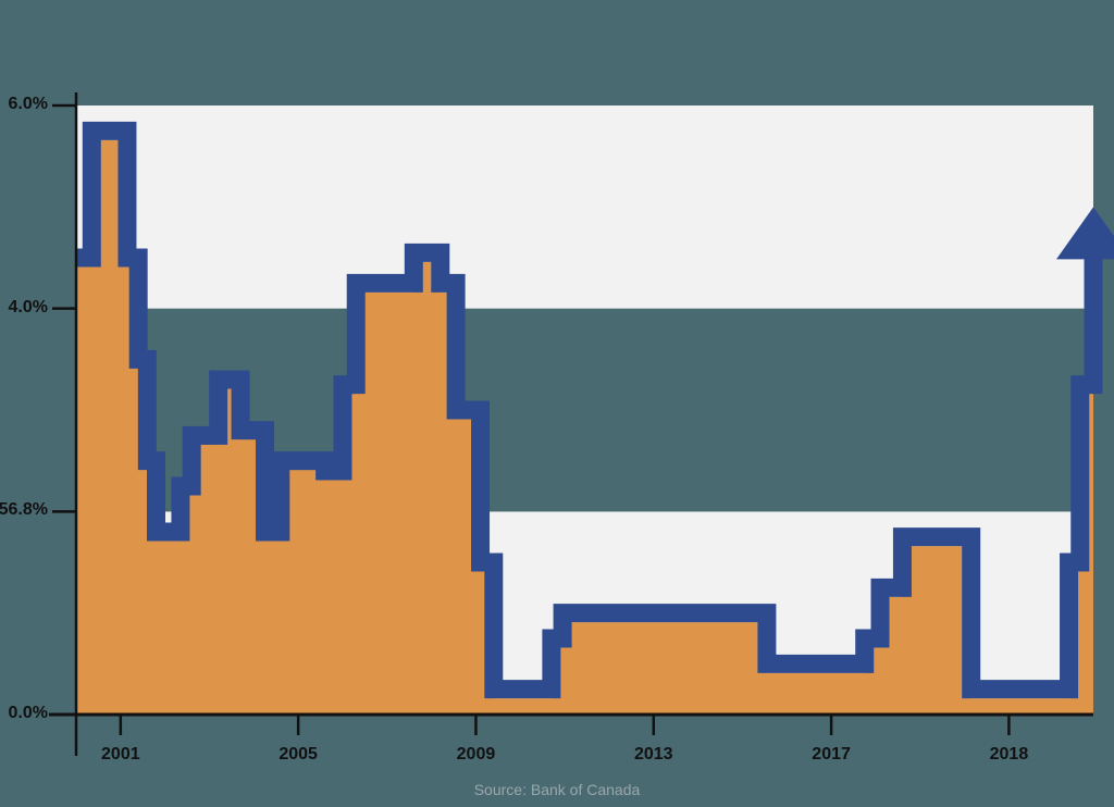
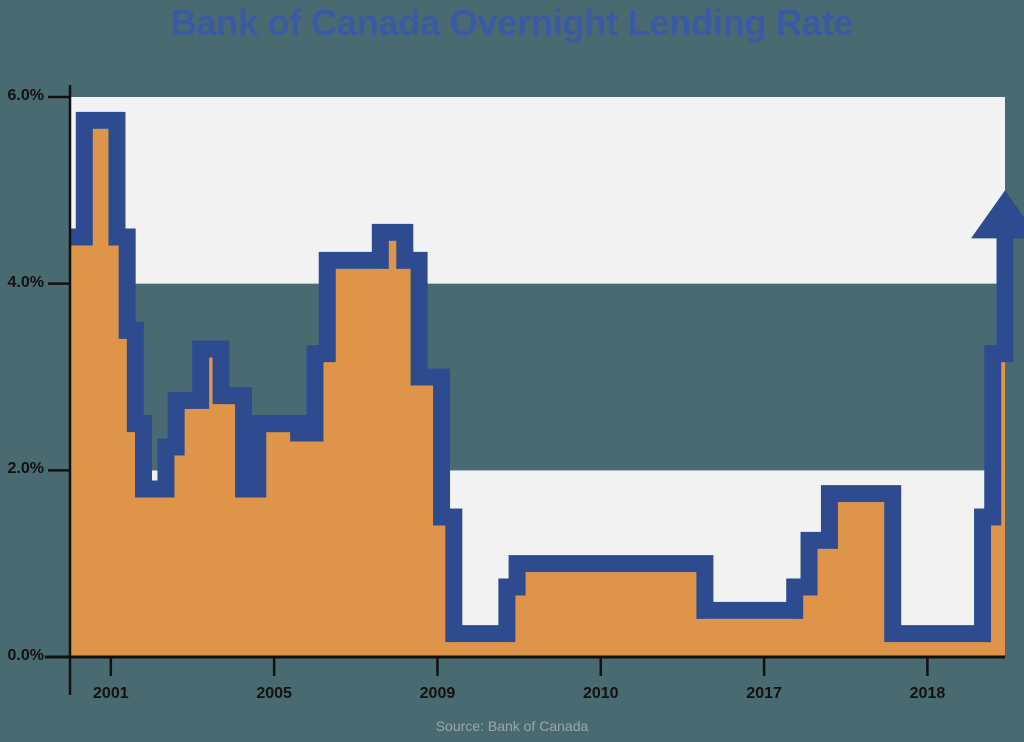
+ Bank of Canada Overnight Lending Rate
  0.0%
- 56.8%
+ 2.0%
  4.0%
  6.0%
  2001
  2005
  2009
- 2013
+ 2010
  2017
  2018
  Source: Bank of Canada
